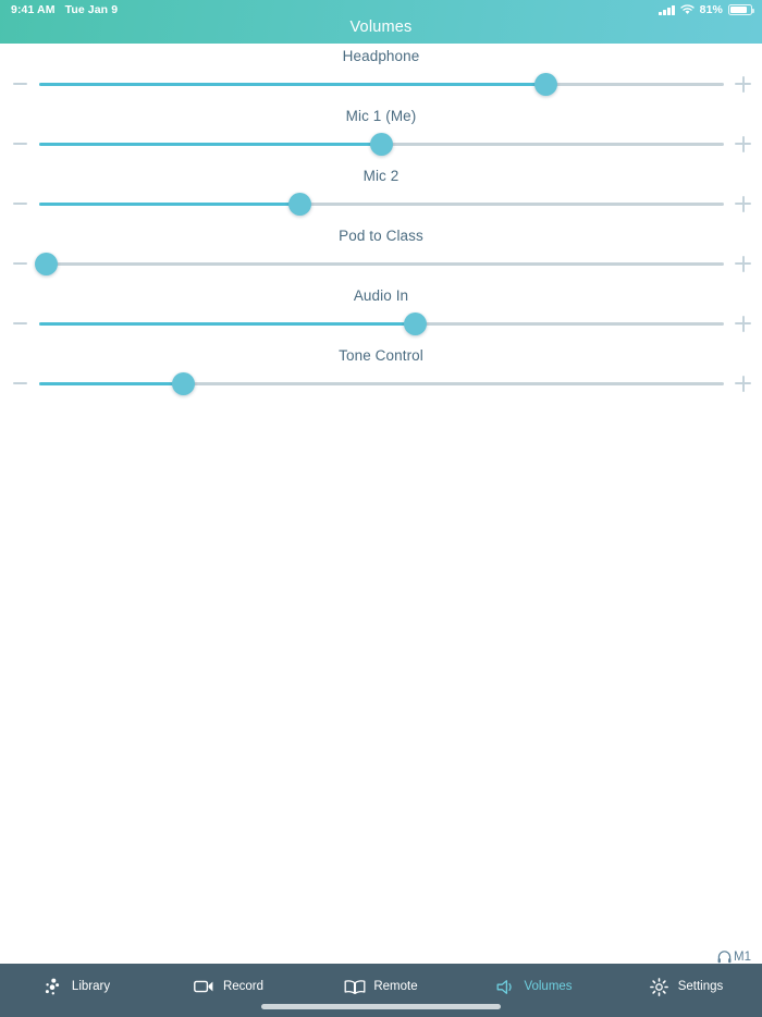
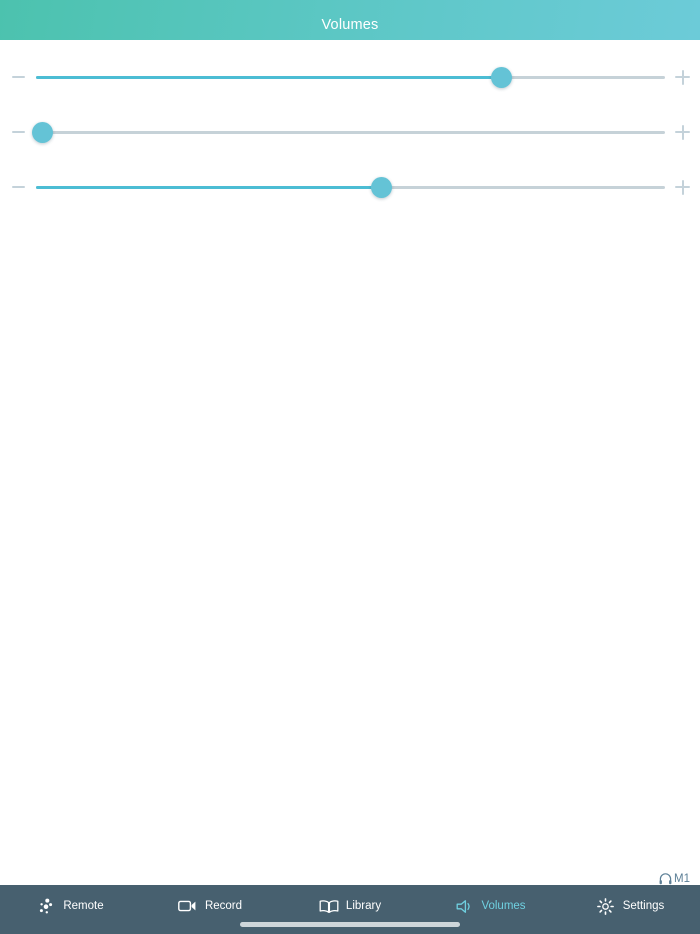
- 9:41 AM
- Tue Jan 9
- 81%
  Volumes
- Headphone
- Mic 1 (Me)
- Mic 2
- Pod to Class
- Audio In
- Tone Control
  M1
- Library
+ Remote
  Record
- Remote
+ Library
  Volumes
  Settings
